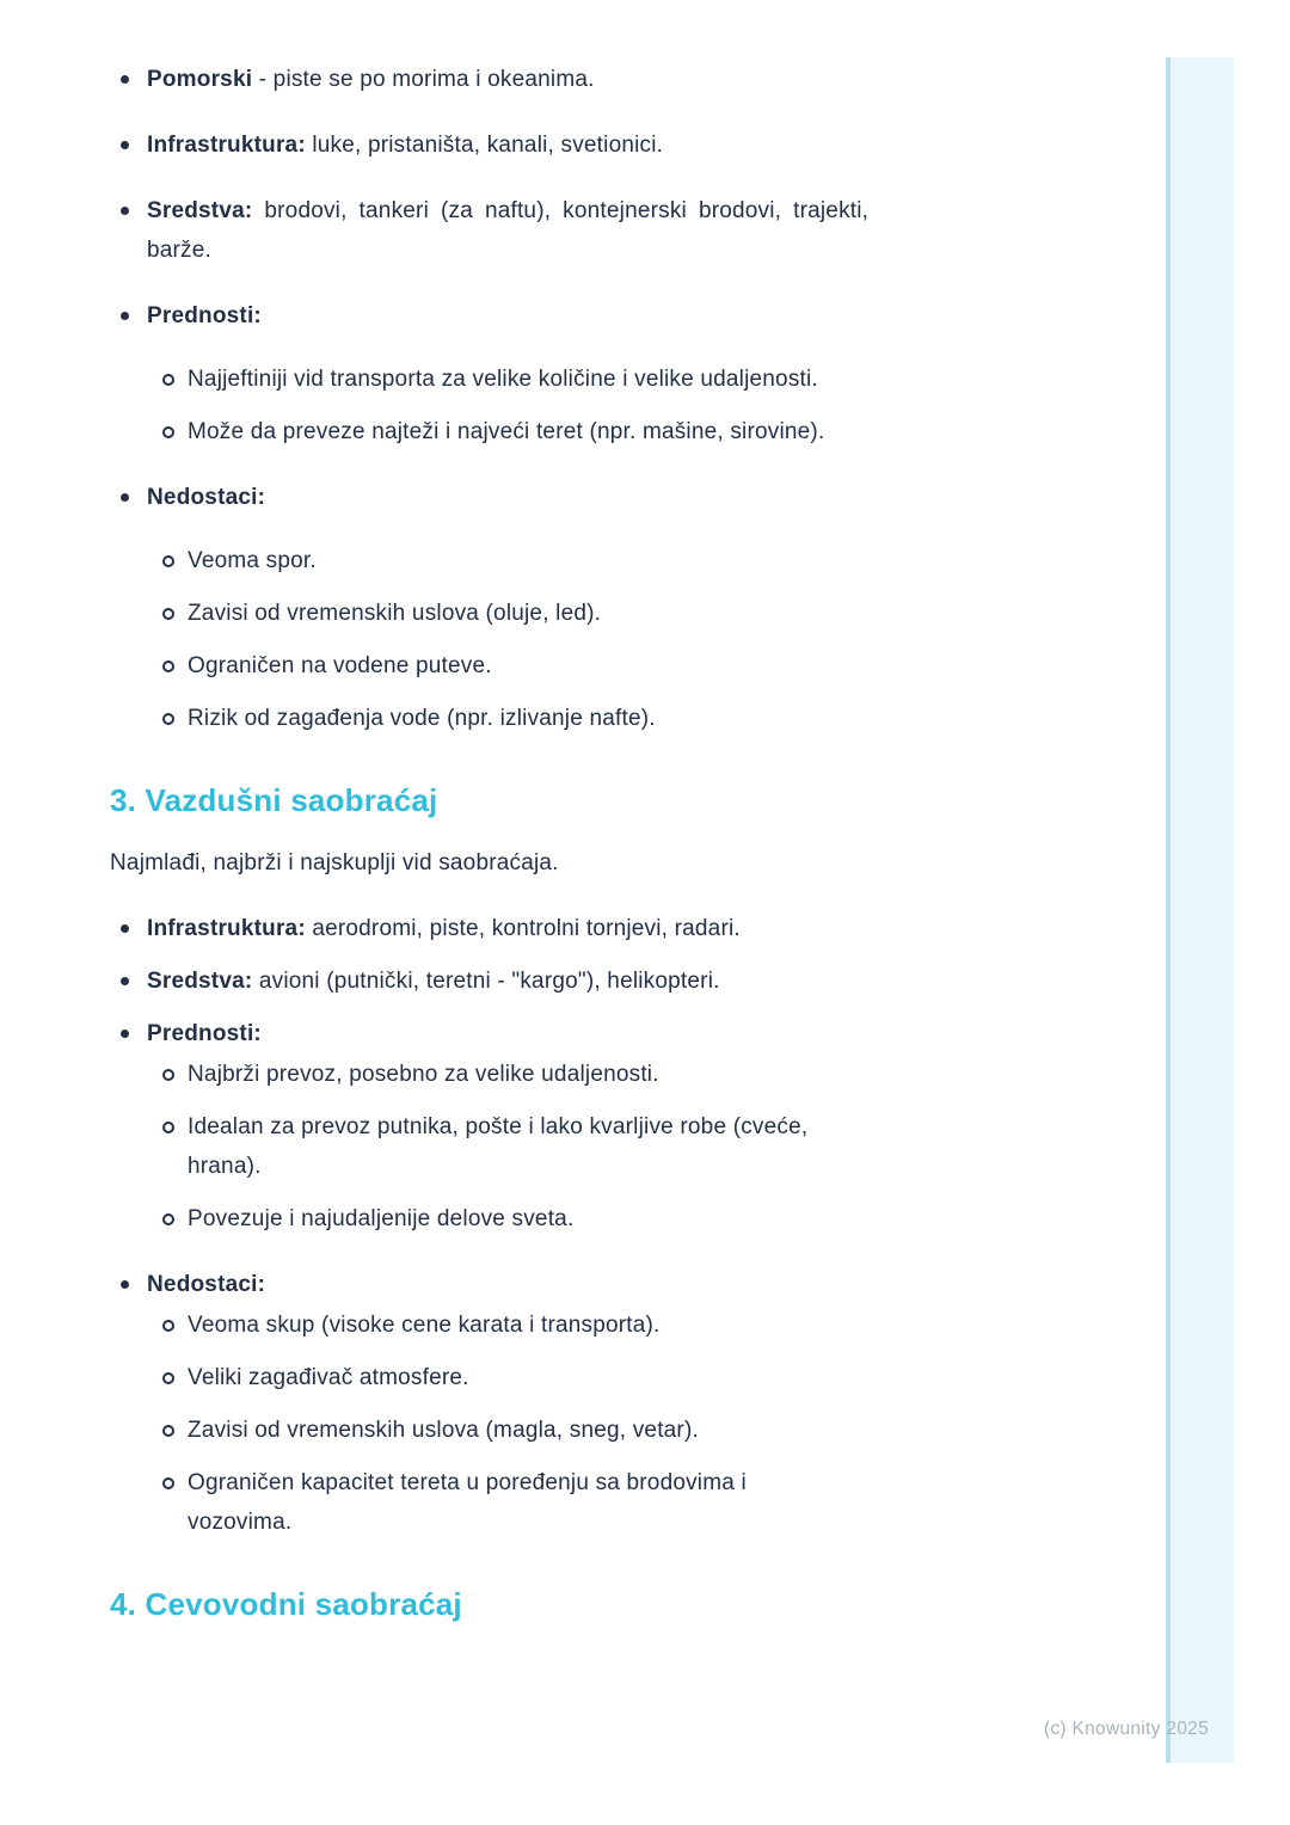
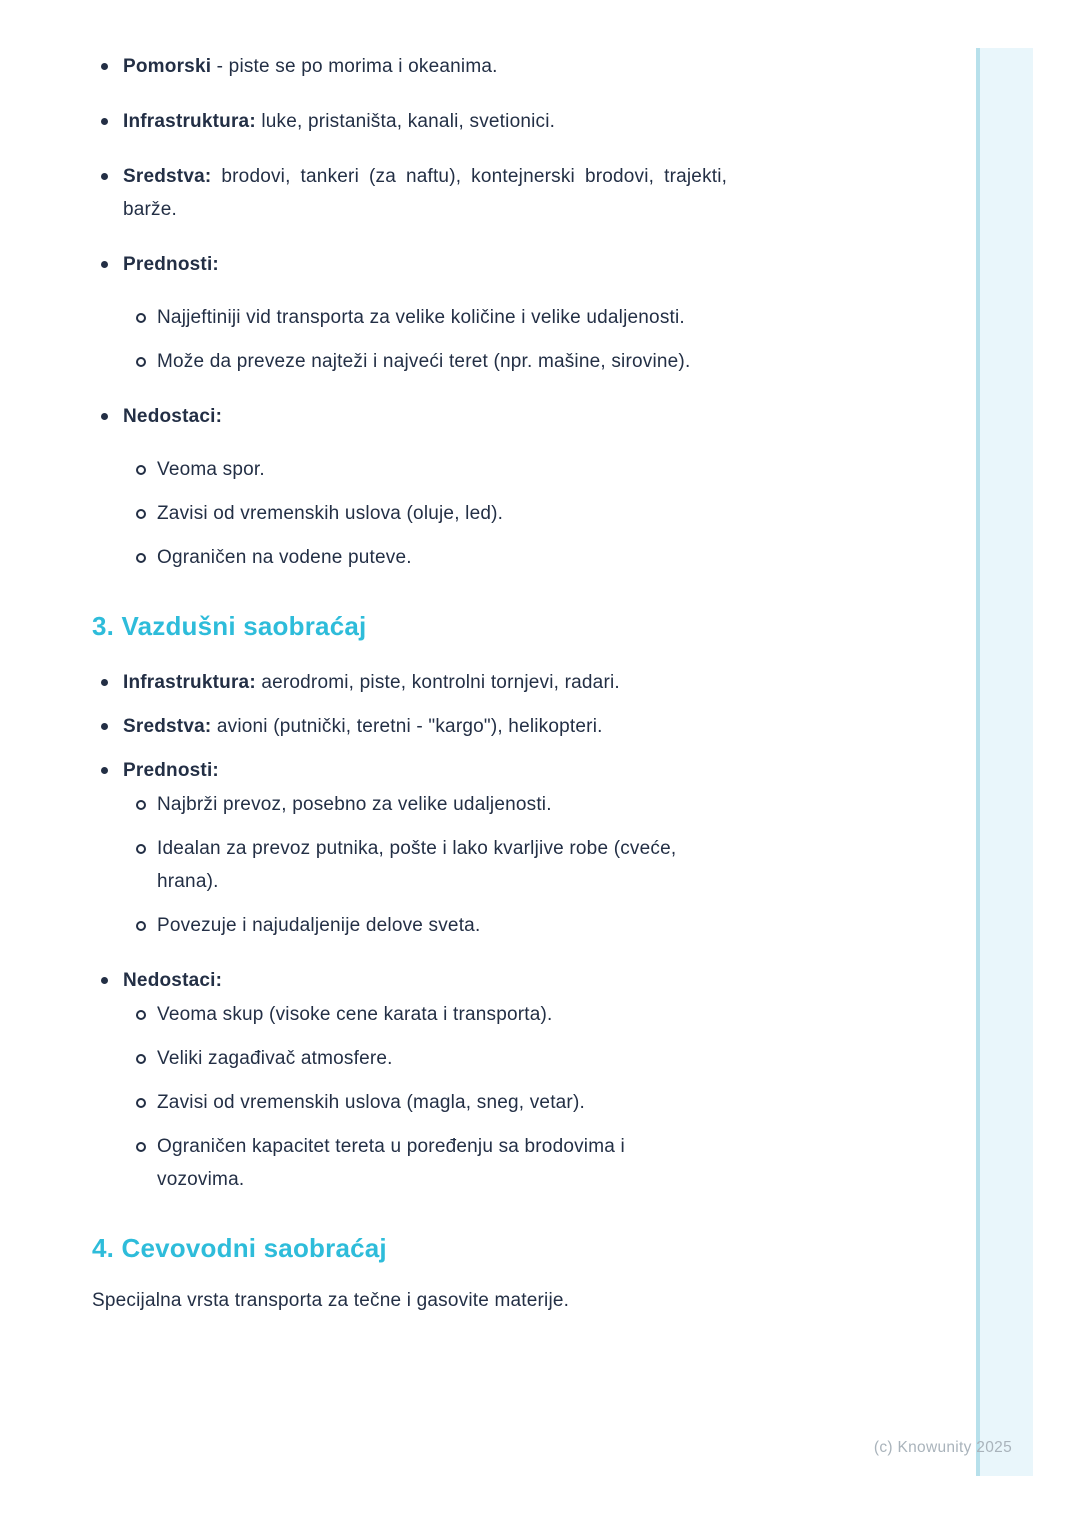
  Pomorski - piste se po morima i okeanima.
  Infrastruktura: luke, pristaništa, kanali, svetionici.
  Sredstva: brodovi, tankeri (za naftu), kontejnerski brodovi, trajekti,
  barže.
  Prednosti:
  Najjeftiniji vid transporta za velike količine i velike udaljenosti.
  Može da preveze najteži i najveći teret (npr. mašine, sirovine).
  Nedostaci:
  Veoma spor.
  Zavisi od vremenskih uslova (oluje, led).
  Ograničen na vodene puteve.
- Rizik od zagađenja vode (npr. izlivanje nafte).
  3. Vazdušni saobraćaj
- Najmlađi, najbrži i najskuplji vid saobraćaja.
  Infrastruktura: aerodromi, piste, kontrolni tornjevi, radari.
  Sredstva: avioni (putnički, teretni - "kargo"), helikopteri.
  Prednosti:
  Najbrži prevoz, posebno za velike udaljenosti.
  Idealan za prevoz putnika, pošte i lako kvarljive robe (cveće,
  hrana).
  Povezuje i najudaljenije delove sveta.
  Nedostaci:
  Veoma skup (visoke cene karata i transporta).
  Veliki zagađivač atmosfere.
  Zavisi od vremenskih uslova (magla, sneg, vetar).
  Ograničen kapacitet tereta u poređenju sa brodovima i
  vozovima.
  4. Cevovodni saobraćaj
+ Specijalna vrsta transporta za tečne i gasovite materije.
  (c) Knowunity 2025
